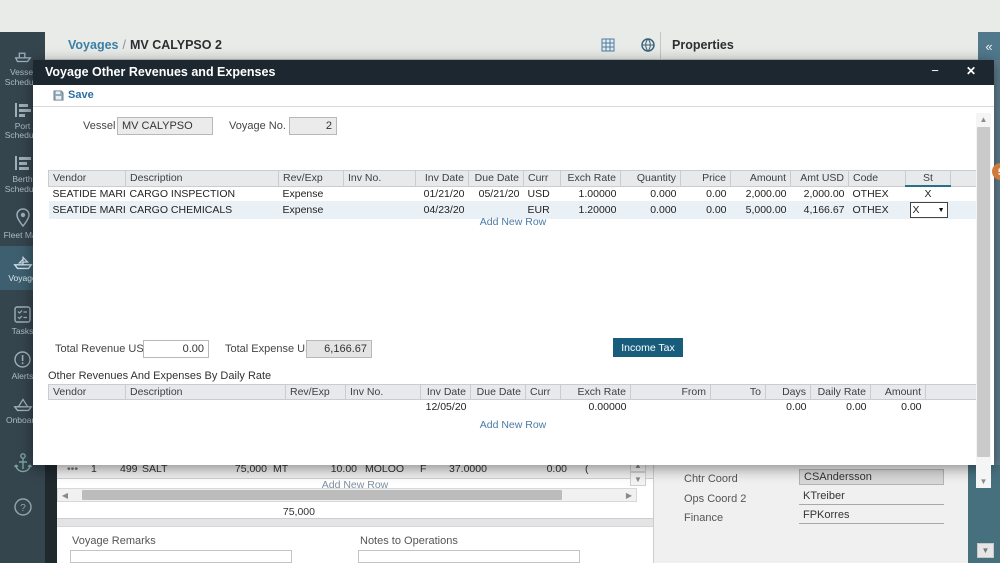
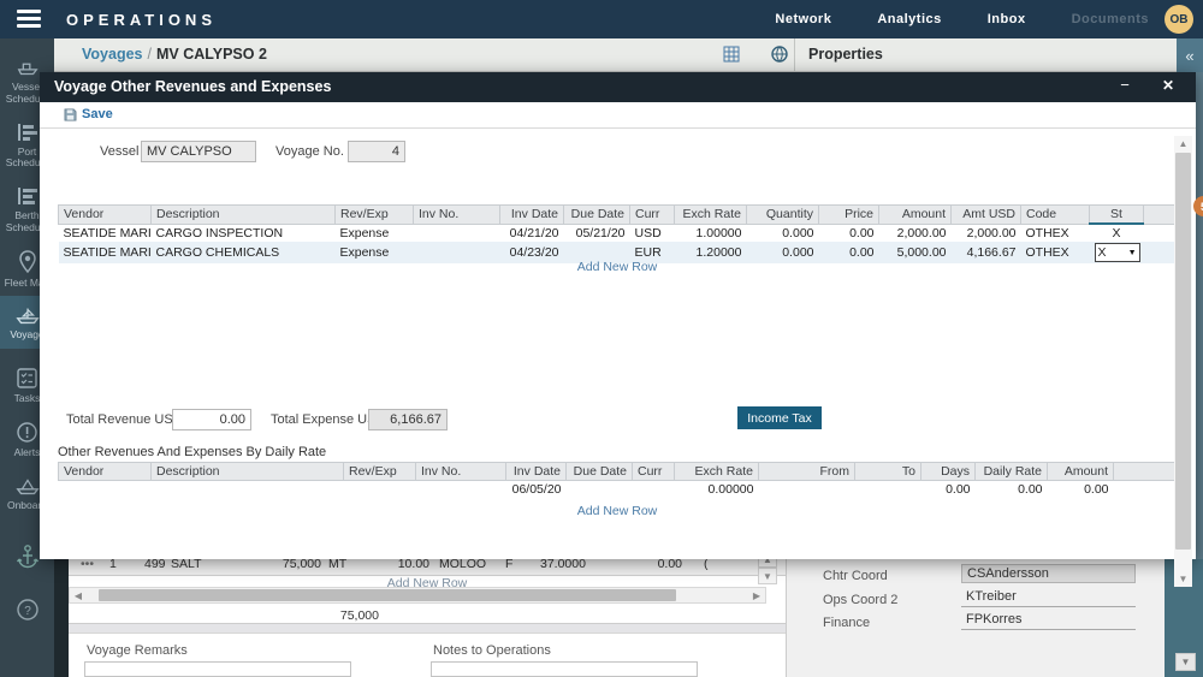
+ OPERATIONS
+ Network
+ Analytics
+ Inbox
+ Documents
+ OB
  Voyages / MV CALYPSO 2
  Properties
  «
  Vesse Schedu
  Port Schedu
  Berth Schedu
  Fleet M
  Voyag
  Tasks
  Alerts
  Onboa
  ?
  ▼
  •••
  1
  499
  SALT
  75,000
  MT
  10.00
  MOLOO
  F
  37.0000
  0.00
  (
  ▲
  ▼
  Add New Row
  ◀
  ▶
  75,000
  Voyage Remarks
  Notes to Operations
  Chtr Coord
  CSAndersson
  Ops Coord 2
  KTreiber
  Finance
  FPKorres
  Voyage Other Revenues and Expenses
  −
  ✕
  Save
  Vessel
  MV CALYPSO
  Voyage No.
- 2
+ 4
  Vendor	Description	Rev/Exp	Inv No.	Inv Date	Due Date	Curr	Exch Rate	Quantity	Price	Amount	Amt USD	Code	St
- SEATIDE MARI	CARGO INSPECTION	Expense		01/21/20	05/21/20	USD	1.00000	0.000	0.00	2,000.00	2,000.00	OTHEX	X
+ SEATIDE MARI	CARGO INSPECTION	Expense		04/21/20	05/21/20	USD	1.00000	0.000	0.00	2,000.00	2,000.00	OTHEX	X
  SEATIDE MARI	CARGO CHEMICALS	Expense		04/23/20		EUR	1.20000	0.000	0.00	5,000.00	4,166.67	OTHEX	X
  Add New Row
  Total Revenue US
  0.00
  Total Expense U
  6,166.67
  Income Tax
  Other Revenues And Expenses By Daily Rate
  Vendor	Description	Rev/Exp	Inv No.	Inv Date	Due Date	Curr	Exch Rate	From	To	Days	Daily Rate	Amount
- 				12/05/20			0.00000			0.00	0.00	0.00
+ 				06/05/20			0.00000			0.00	0.00	0.00
  Add New Row
  ▲
  ▼
